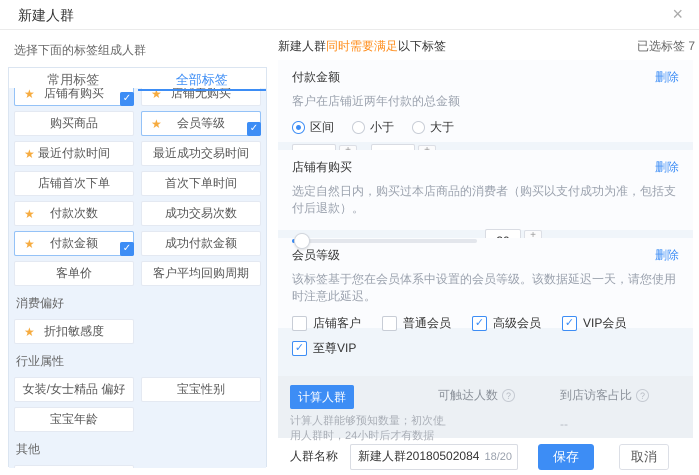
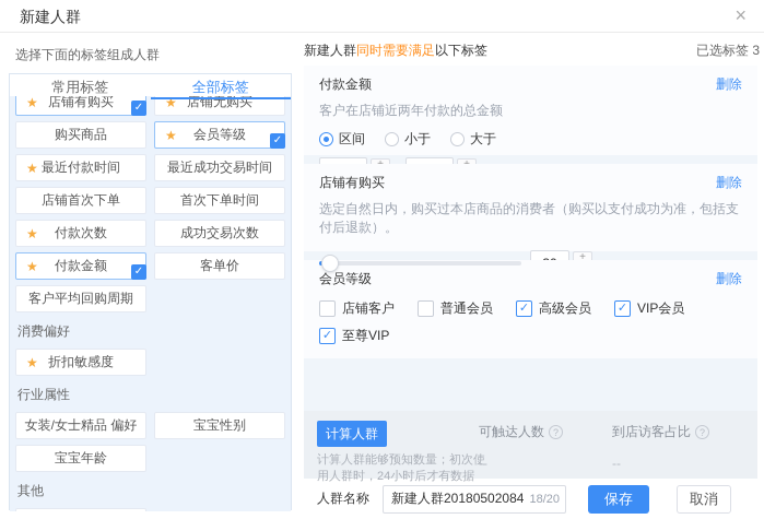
  新建人群
  ×
  选择下面的标签组成人群
  常用标签
  全部标签
  ★
  店铺有购买
  ✓
  ★
  店铺无购买
  购买商品
  ★
  会员等级
  ✓
  ★
  最近付款时间
  最近成功交易时间
  店铺首次下单
  首次下单时间
  ★
  付款次数
  成功交易次数
  ★
  付款金额
  ✓
- 成功付款金额
  客单价
  客户平均回购周期
  消费偏好
  ★
  折扣敏感度
  行业属性
  女装/女士精品 偏好
  宝宝性别
  宝宝年龄
  其他
  新建人群同时需要满足以下标签
- 已选标签 7
+ 已选标签 3
  付款金额
  删除
  客户在店铺近两年付款的总金额
  区间
  小于
  大于
  店铺有购买
  删除
  选定自然日内，购买过本店商品的消费者（购买以支付成功为准，包括支付后退款）。
  +
  会员等级
  删除
- 该标签基于您在会员体系中设置的会员等级。该数据延迟一天，请您使用时注意此延迟。
  店铺客户
  普通会员
  ✓
  高级会员
  ✓
  VIP会员
  ✓
  至尊VIP
  计算人群
  计算人群能够预知数量；初次使
  用人群时，24小时后才有数据
  可触达人数
  ?
  --
  到店访客占比
  ?
  --
  人群名称
  新建人群20180502084
  18/20
  保存
  取消
